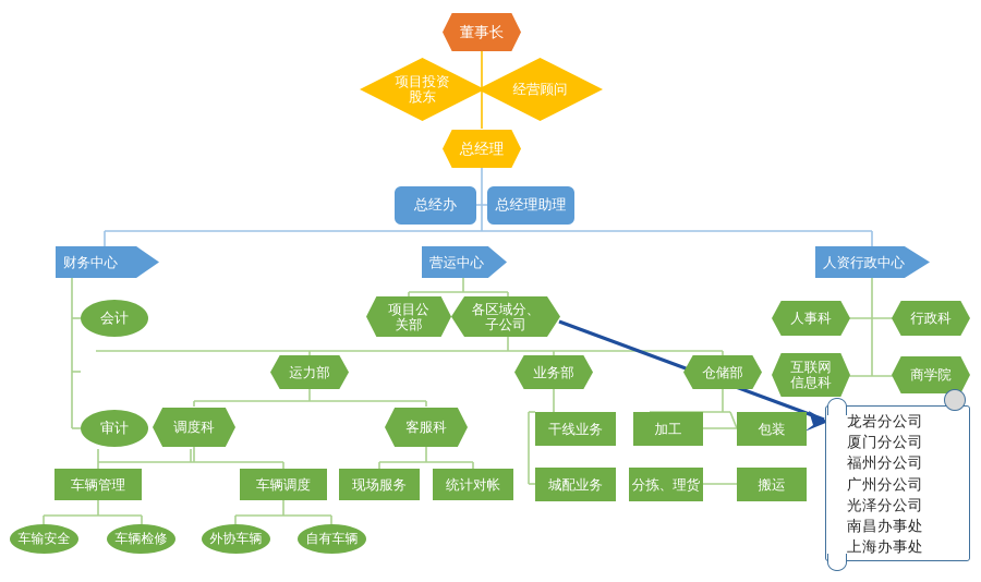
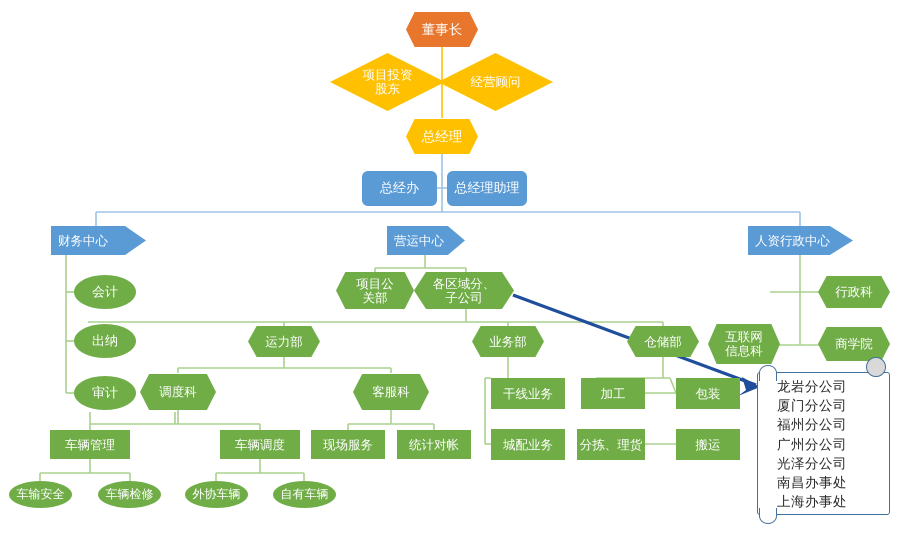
  董事长
  项目投资
  股东
  经营顾问
  总经理
  总经办
  总经理助理
  财务中心
  营运中心
  人资行政中心
  会计
+ 出纳
  审计
  项目公
  关部
  各区域分、
  子公司
  运力部
  业务部
  仓储部
  调度科
  客服科
  车辆管理
  车辆调度
  车输安全
  车辆检修
  外协车辆
  自有车辆
  现场服务
  统计对帐
  干线业务
  城配业务
  加工
  包装
  分拣、理货
  搬运
- 人事科
  行政科
  互联网
  信息科
  商学院
  龙岩分公司
  厦门分公司
  福州分公司
  广州分公司
  光泽分公司
  南昌办事处
  上海办事处
